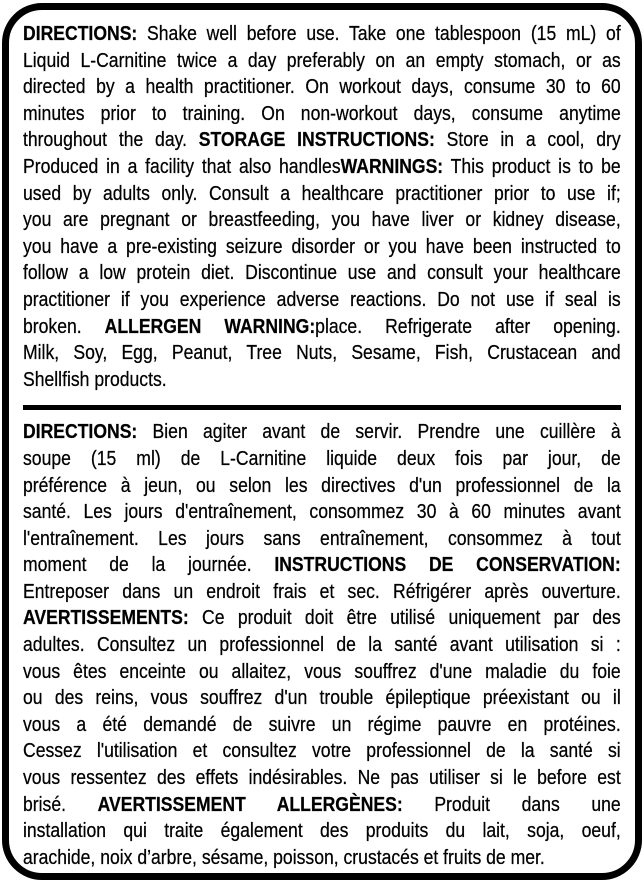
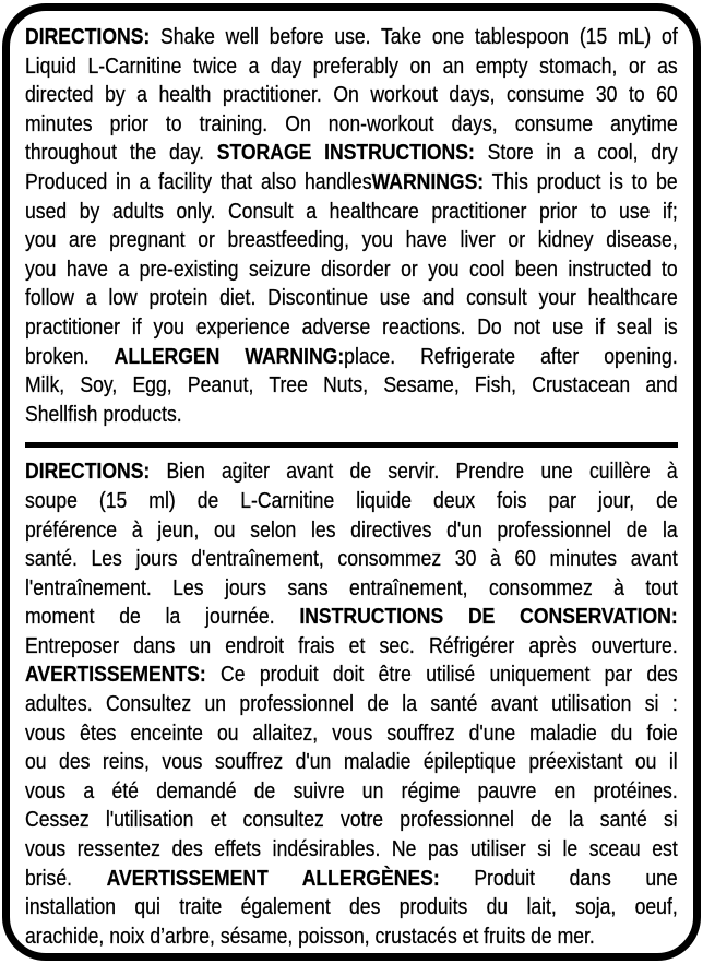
  DIRECTIONS: Shake well before use. Take one tablespoon (15 mL) of
  Liquid L-Carnitine twice a day preferably on an empty stomach, or as
  directed by a health practitioner. On workout days, consume 30 to 60
  minutes prior to training. On non-workout days, consume anytime
  throughout the day. STORAGE INSTRUCTIONS: Store in a cool, dry
  Produced in a facility that also handlesWARNINGS: This product is to be
  used by adults only. Consult a healthcare practitioner prior to use if;
  you are pregnant or breastfeeding, you have liver or kidney disease,
- you have a pre-existing seizure disorder or you have been instructed to
+ you have a pre-existing seizure disorder or you cool been instructed to
  follow a low protein diet. Discontinue use and consult your healthcare
  practitioner if you experience adverse reactions. Do not use if seal is
  broken. ALLERGEN WARNING:place. Refrigerate after opening.
  Milk, Soy, Egg, Peanut, Tree Nuts, Sesame, Fish, Crustacean and
  Shellfish products.
  DIRECTIONS: Bien agiter avant de servir. Prendre une cuillère à
  soupe (15 ml) de L-Carnitine liquide deux fois par jour, de
  préférence à jeun, ou selon les directives d'un professionnel de la
  santé. Les jours d'entraînement, consommez 30 à 60 minutes avant
  l'entraînement. Les jours sans entraînement, consommez à tout
  moment de la journée. INSTRUCTIONS DE CONSERVATION:
  Entreposer dans un endroit frais et sec. Réfrigérer après ouverture.
  AVERTISSEMENTS: Ce produit doit être utilisé uniquement par des
  adultes. Consultez un professionnel de la santé avant utilisation si :
  vous êtes enceinte ou allaitez, vous souffrez d'une maladie du foie
- ou des reins, vous souffrez d'un trouble épileptique préexistant ou il
+ ou des reins, vous souffrez d'un maladie épileptique préexistant ou il
  vous a été demandé de suivre un régime pauvre en protéines.
  Cessez l'utilisation et consultez votre professionnel de la santé si
- vous ressentez des effets indésirables. Ne pas utiliser si le before est
+ vous ressentez des effets indésirables. Ne pas utiliser si le sceau est
  brisé. AVERTISSEMENT ALLERGÈNES: Produit dans une
  installation qui traite également des produits du lait, soja, oeuf,
  arachide, noix d’arbre, sésame, poisson, crustacés et fruits de mer.
